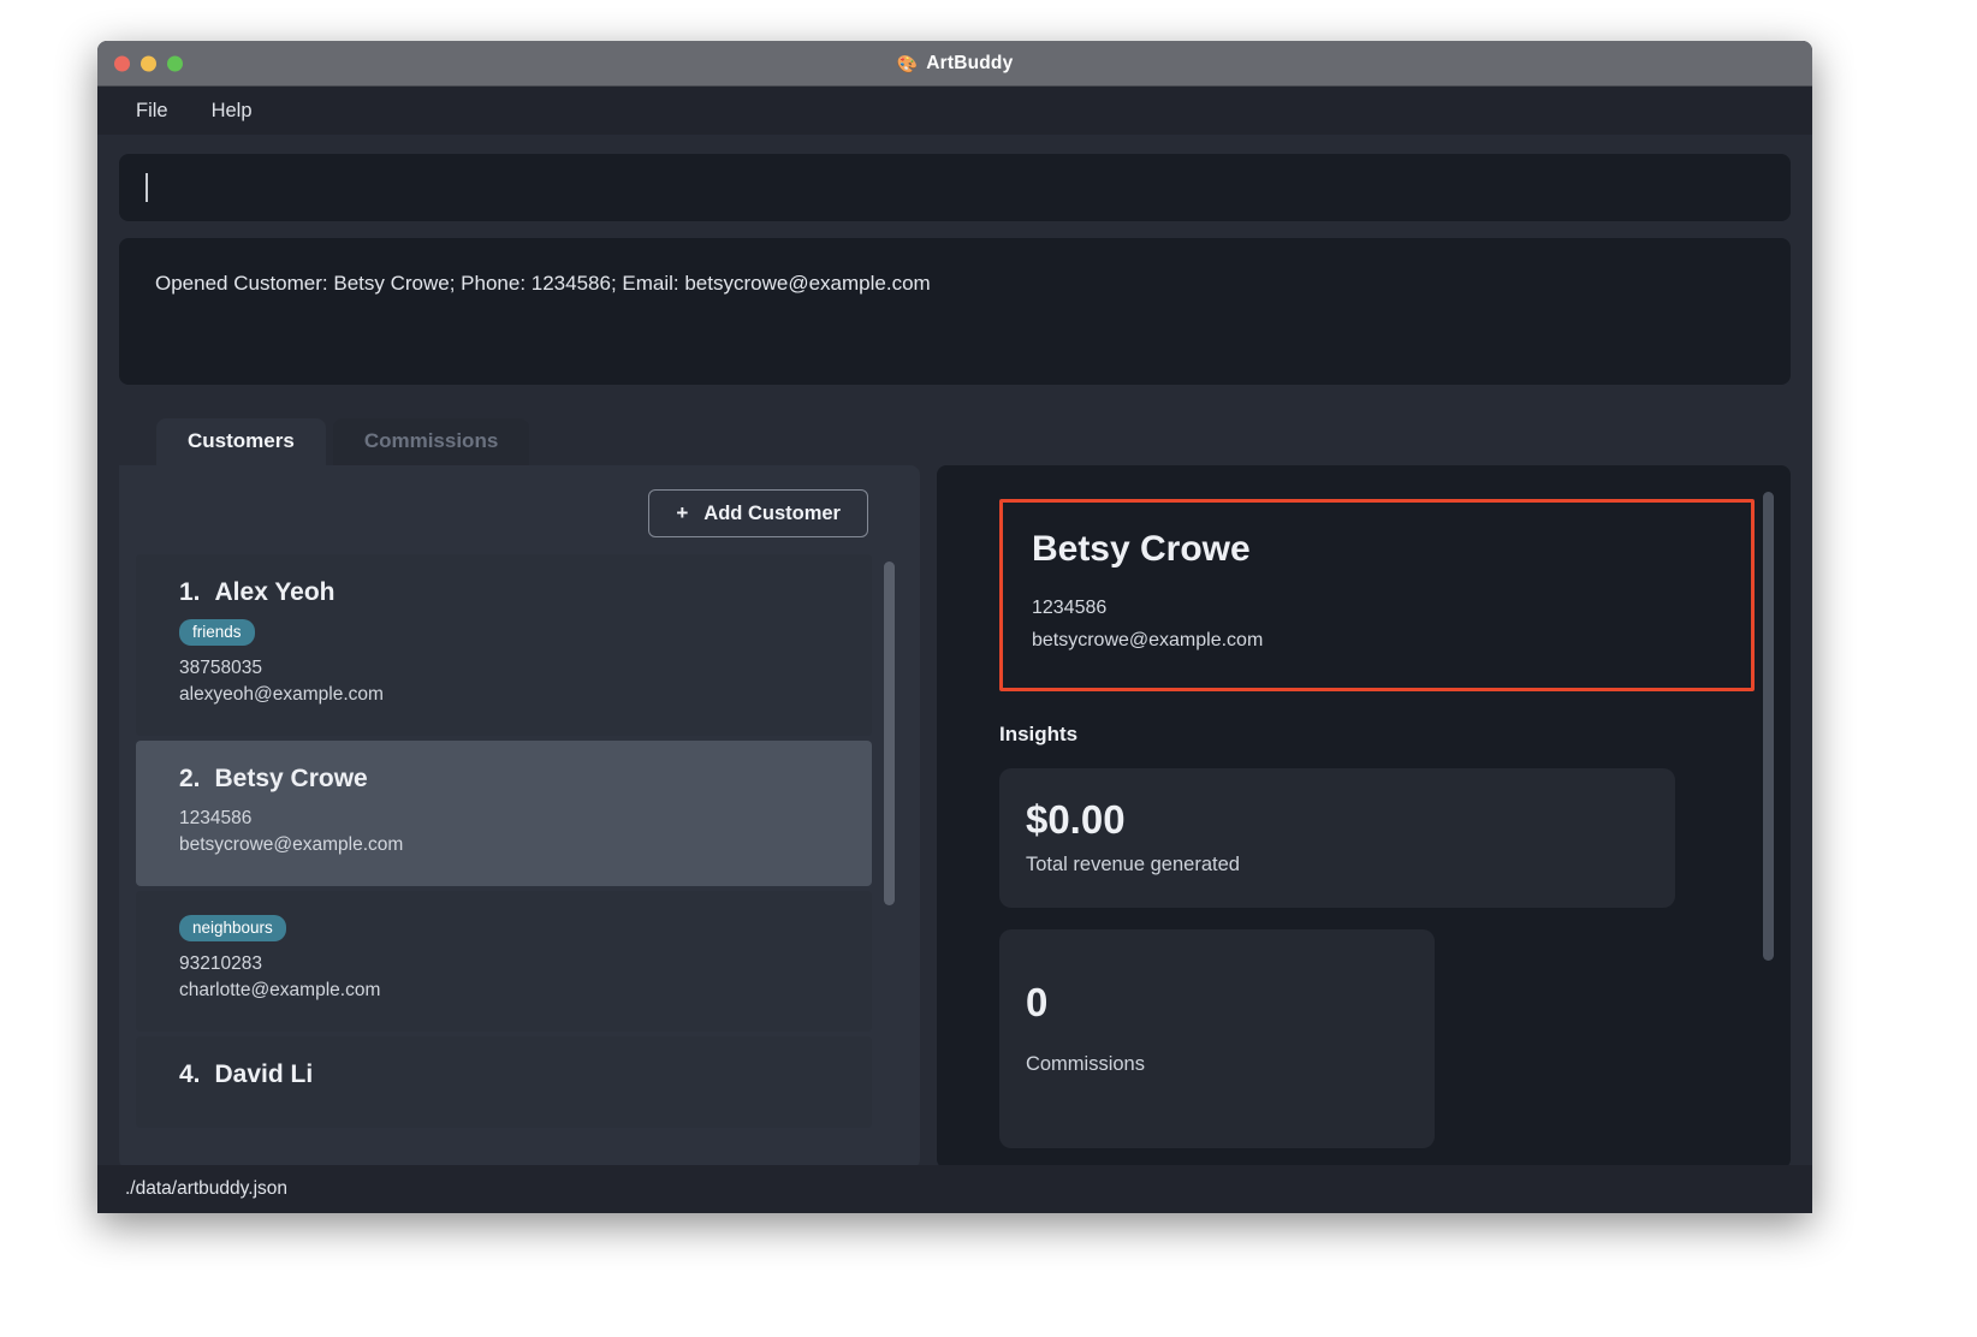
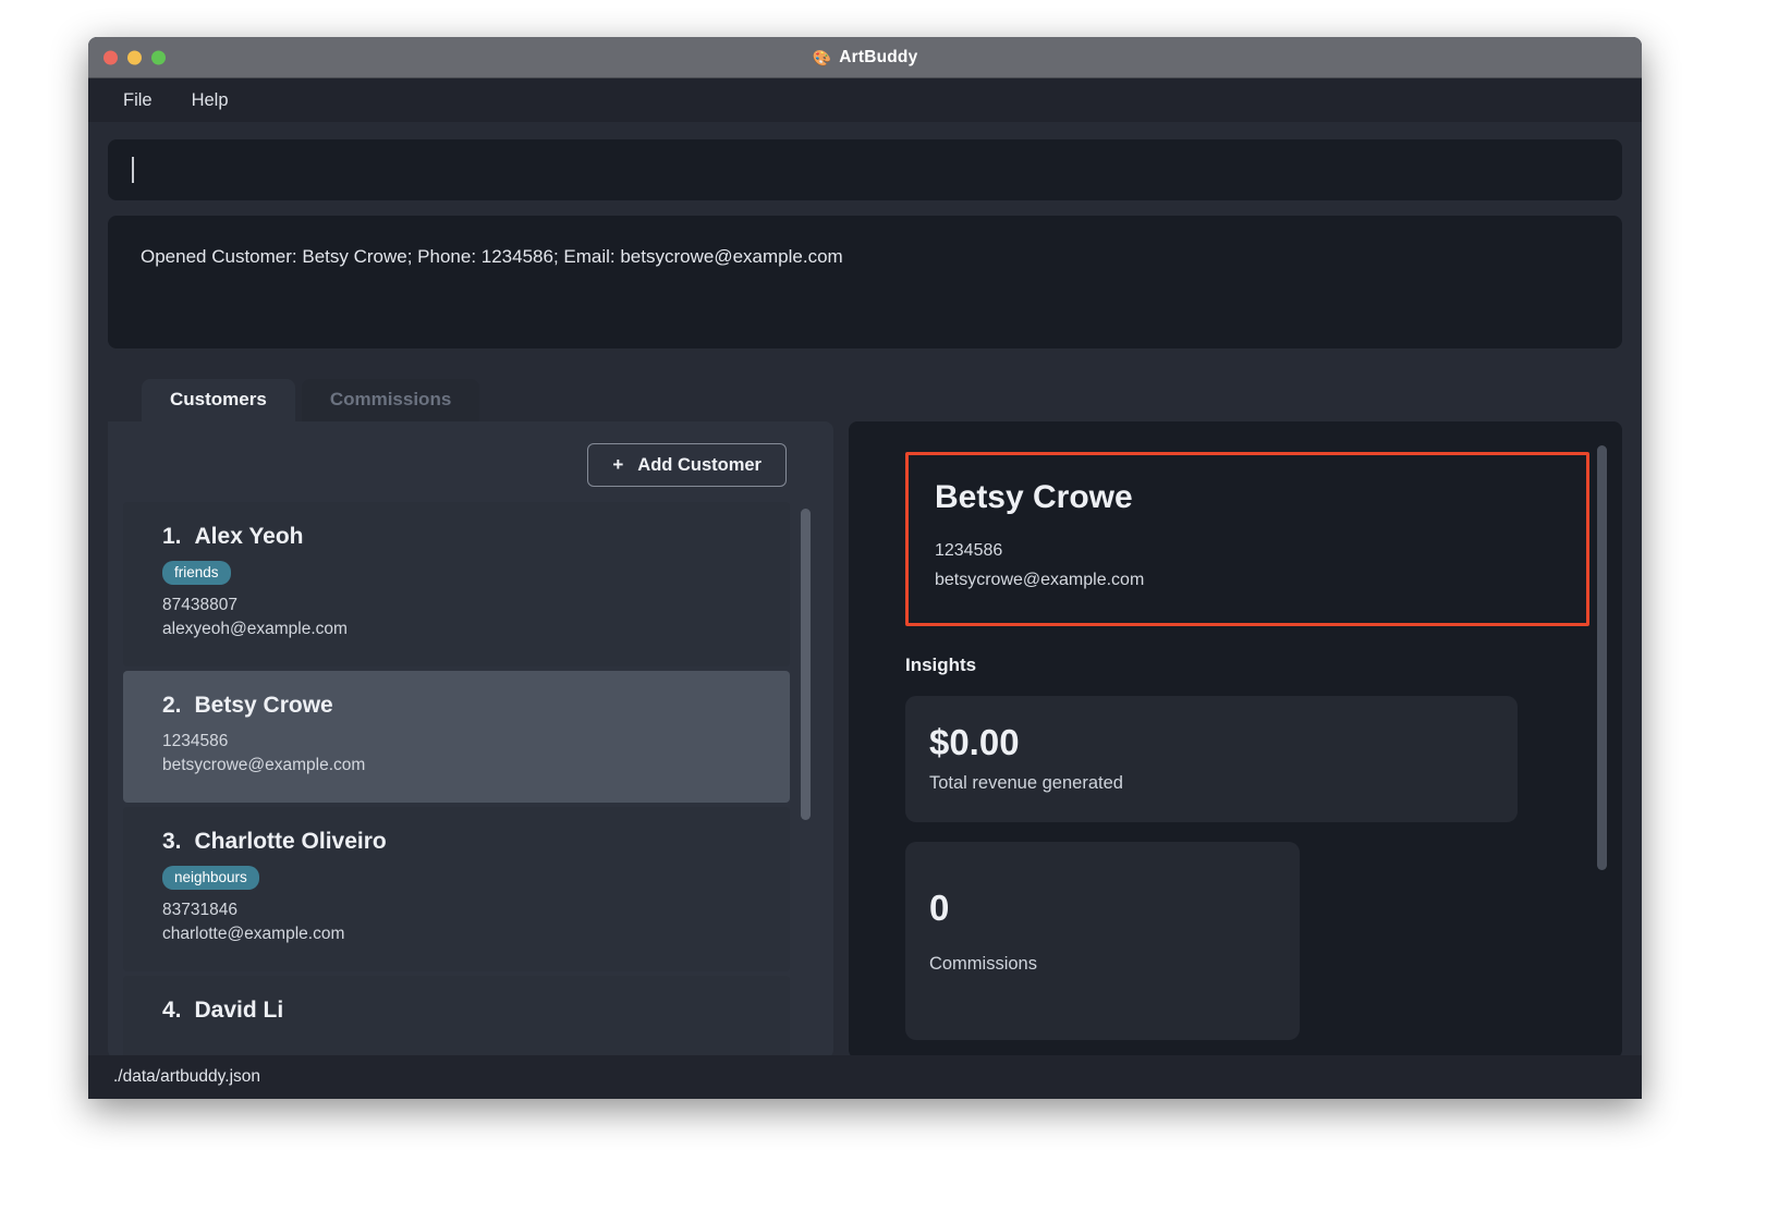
  🎨
  ArtBuddy
  File
  Help
  Opened Customer: Betsy Crowe; Phone: 1234586; Email: betsycrowe@example.com
  Customers
  Commissions
  +
  Add Customer
  1.
  Alex Yeoh
  friends
- 38758035
+ 87438807
  alexyeoh@example.com
  2.
  Betsy Crowe
  1234586
  betsycrowe@example.com
+ 3.
+ Charlotte Oliveiro
  neighbours
- 93210283
+ 83731846
  charlotte@example.com
  4.
  David Li
  Betsy Crowe
  1234586
  betsycrowe@example.com
  Insights
  $0.00
  Total revenue generated
  0
  Commissions
  ./data/artbuddy.json
